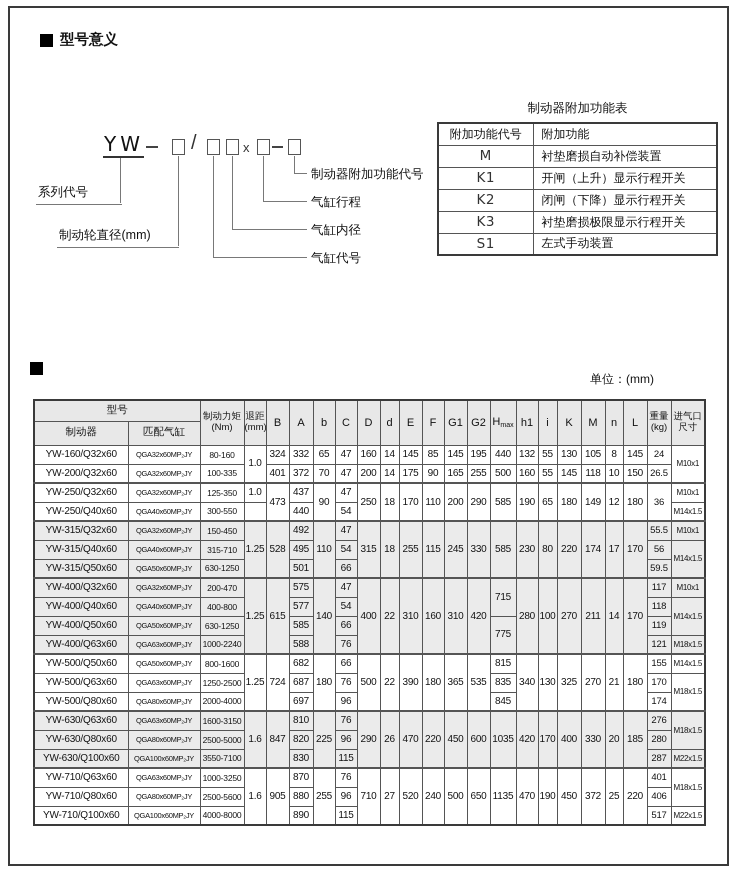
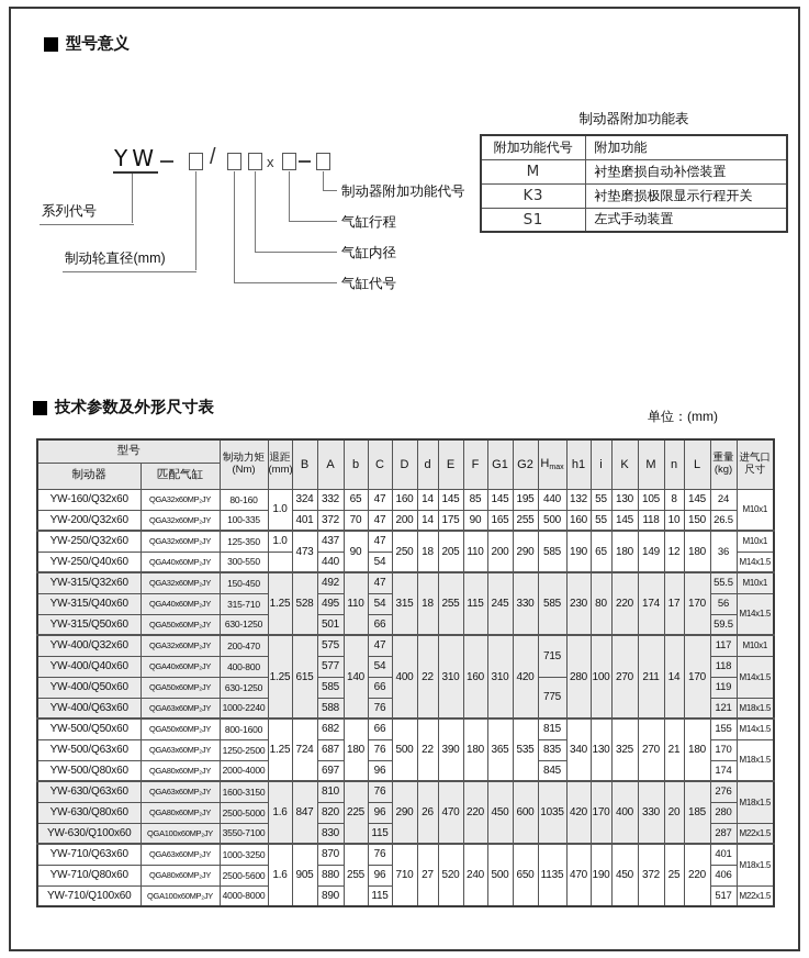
  型号意义
  YW
  /
  x
  系列代号
  制动轮直径(mm)
  制动器附加功能代号
  气缸行程
  气缸内径
  气缸代号
  制动器附加功能表
  附加功能代号	附加功能
  M	衬垫磨损自动补偿装置
- K1	开闸（上升）显示行程开关
- K2	闭闸（下降）显示行程开关
  K3	衬垫磨损极限显示行程开关
  S1	左式手动装置
+ 技术参数及外形尺寸表
  单位：(mm)
  型号	制动力矩 (Nm)	退距 (mm)	B	A	b	C	D	d	E	F	G1	G2	H	h1	i	K	M	n	L	重量 (kg)	进气口 尺寸
  制动器	匹配气缸
  YW-160/Q32x60	QGA32x60MP₂JY	80-160	1.0	324	332	65	47	160	14	145	85	145	195	440	132	55	130	105	8	145	24	M10x1
  YW-200/Q32x60	QGA32x60MP₂JY	100-335	401	372	70	47	200	14	175	90	165	255	500	160	55	145	118	10	150	26.5
- YW-250/Q32x60	QGA32x60MP₂JY	125-350	1.0	473	437	90	47	250	18	170	110	200	290	585	190	65	180	149	12	180	36	M10x1
+ YW-250/Q32x60	QGA32x60MP₂JY	125-350	1.0	473	437	90	47	250	18	205	110	200	290	585	190	65	180	149	12	180	36	M10x1
  YW-250/Q40x60	QGA40x60MP₂JY	300-550		440	54	M14x1.5
  YW-315/Q32x60	QGA32x60MP₂JY	150-450	1.25	528	492	110	47	315	18	255	115	245	330	585	230	80	220	174	17	170	55.5	M10x1
  YW-315/Q40x60	QGA40x60MP₂JY	315-710	495	54	56	M14x1.5
  YW-315/Q50x60	QGA50x60MP₂JY	630-1250	501	66	59.5
  YW-400/Q32x60	QGA32x60MP₂JY	200-470	1.25	615	575	140	47	400	22	310	160	310	420	715	280	100	270	211	14	170	117	M10x1
  YW-400/Q40x60	QGA40x60MP₂JY	400-800	577	54	118	M14x1.5
  YW-400/Q50x60	QGA50x60MP₂JY	630-1250	585	66	775	119
  YW-400/Q63x60	QGA63x60MP₂JY	1000-2240	588	76	121	M18x1.5
  YW-500/Q50x60	QGA50x60MP₂JY	800-1600	1.25	724	682	180	66	500	22	390	180	365	535	815	340	130	325	270	21	180	155	M14x1.5
  YW-500/Q63x60	QGA63x60MP₂JY	1250-2500	687	76	835	170	M18x1.5
  YW-500/Q80x60	QGA80x60MP₂JY	2000-4000	697	96	845	174
  YW-630/Q63x60	QGA63x60MP₂JY	1600-3150	1.6	847	810	225	76	290	26	470	220	450	600	1035	420	170	400	330	20	185	276	M18x1.5
  YW-630/Q80x60	QGA80x60MP₂JY	2500-5000	820	96	280
  YW-630/Q100x60	QGA100x60MP₂JY	3550-7100	830	115	287	M22x1.5
  YW-710/Q63x60	QGA63x60MP₂JY	1000-3250	1.6	905	870	255	76	710	27	520	240	500	650	1135	470	190	450	372	25	220	401	M18x1.5
  YW-710/Q80x60	QGA80x60MP₂JY	2500-5600	880	96	406
  YW-710/Q100x60	QGA100x60MP₂JY	4000-8000	890	115	517	M22x1.5
